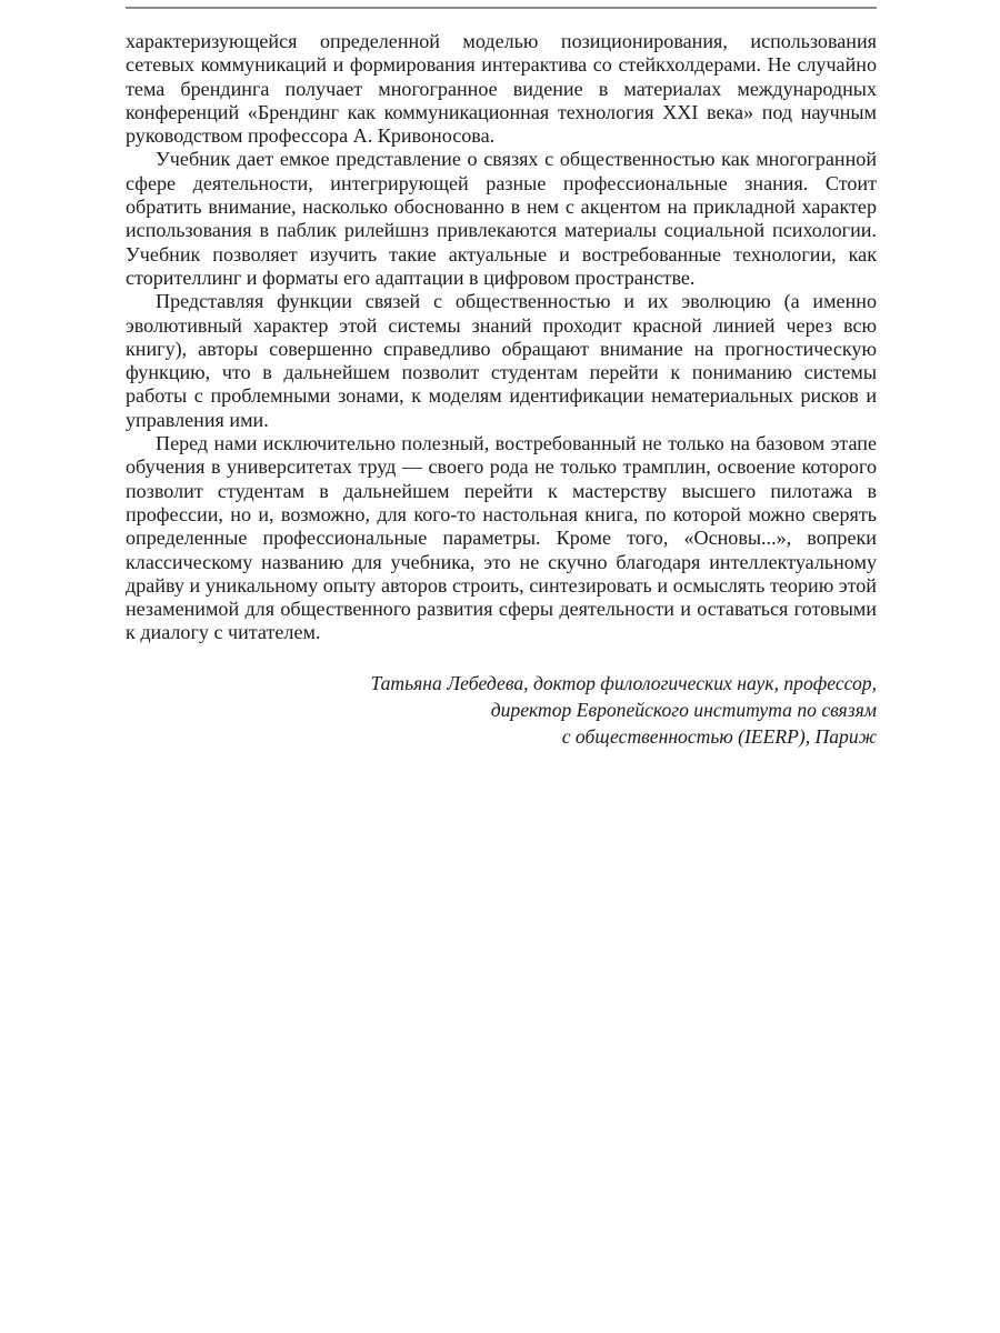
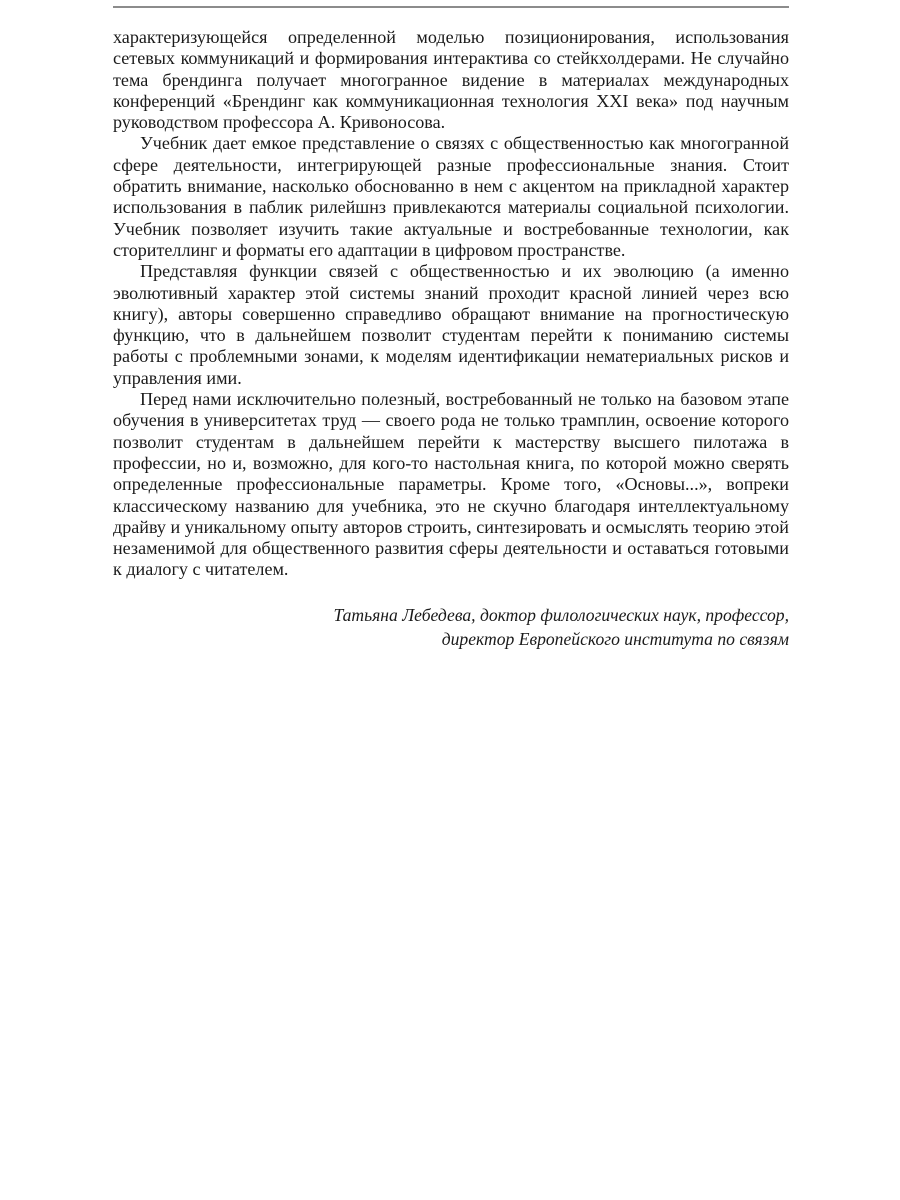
  характеризующейся определенной моделью позиционирования, использования сетевых коммуникаций и формирования интерактива со стейкхолдерами. Не случайно тема брендинга получает многогранное видение в материалах международных конференций «Брендинг как коммуникационная технология XXI века» под научным руководством профессора А. Кривоносова.
  Учебник дает емкое представление о связях с общественностью как многогранной сфере деятельности, интегрирующей разные профессиональные знания. Стоит обратить внимание, насколько обоснованно в нем с акцентом на прикладной характер использования в паблик рилейшнз привлекаются материалы социальной психологии. Учебник позволяет изучить такие актуальные и востребованные технологии, как сторителлинг и форматы его адаптации в цифровом пространстве.
  Представляя функции связей с общественностью и их эволюцию (а именно эволютивный характер этой системы знаний проходит красной линией через всю книгу), авторы совершенно справедливо обращают внимание на прогностическую функцию, что в дальнейшем позволит студентам перейти к пониманию системы работы с проблемными зонами, к моделям идентификации нематериальных рисков и управления ими.
  Перед нами исключительно полезный, востребованный не только на базовом этапе обучения в университетах труд — своего рода не только трамплин, освоение которого позволит студентам в дальнейшем перейти к мастерству высшего пилотажа в профессии, но и, возможно, для кого-то настольная книга, по которой можно сверять определенные профессиональные параметры. Кроме того, «Основы...», вопреки классическому названию для учебника, это не скучно благодаря интеллектуальному драйву и уникальному опыту авторов строить, синтезировать и осмыслять теорию этой незаменимой для общественного развития сферы деятельности и оставаться готовыми к диалогу с читателем.
  Татьяна Лебедева, доктор филологических наук, профессор,
  директор Европейского института по связям
- с общественностью (IEERP), Париж
